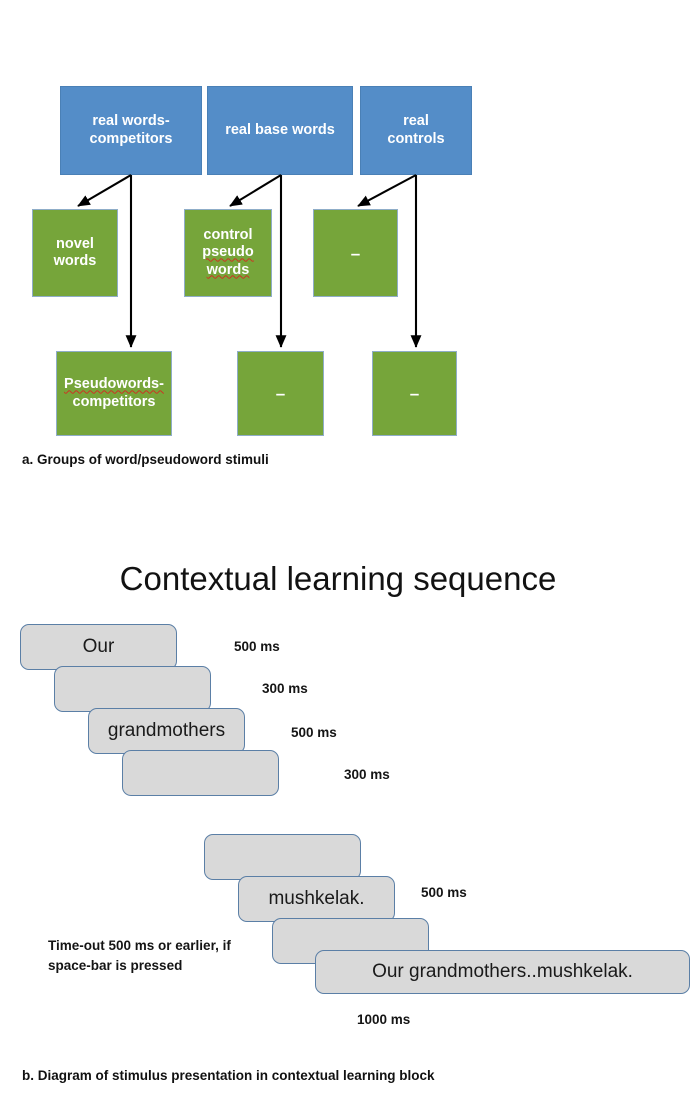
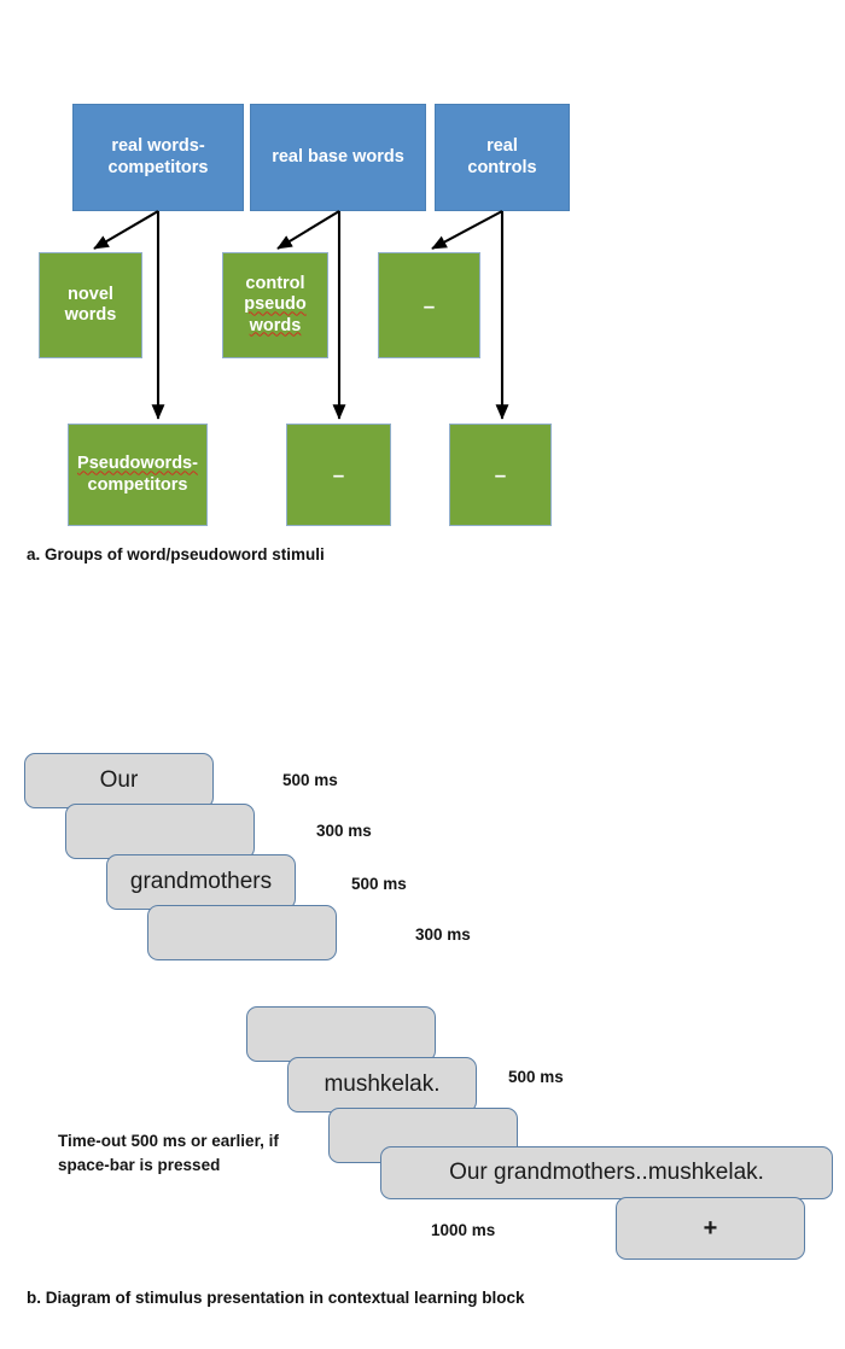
  real words-
  competitors
  real base words
  real
  controls
  novel
  words
  control
  pseudo
  words
  –
  Pseudowords-
  competitors
  –
  –
  a. Groups of word/pseudoword stimuli
- Contextual learning sequence
  Our
  grandmothers
  mushkelak.
  Our grandmothers..mushkelak.
+ +
  500 ms
  300 ms
  500 ms
  300 ms
  500 ms
  1000 ms
  Time-out 500 ms or earlier, if space-bar is pressed
  b. Diagram of stimulus presentation in contextual learning block
